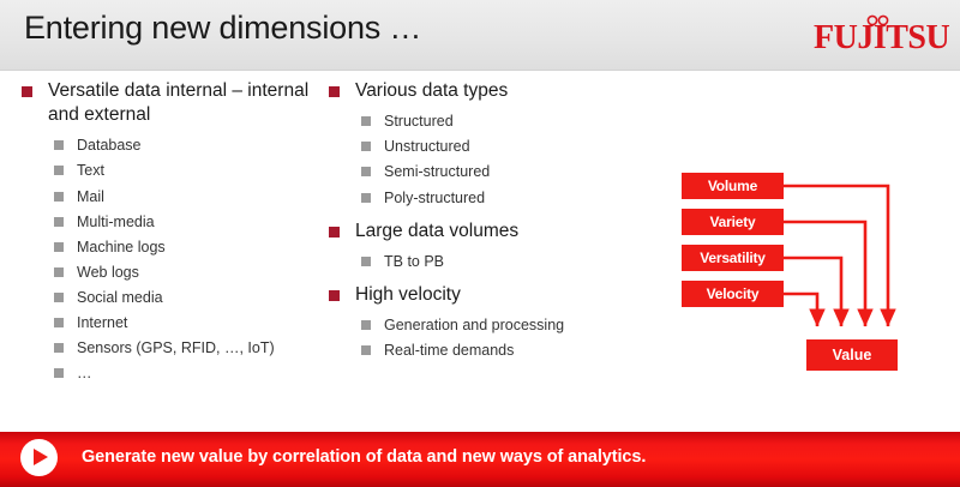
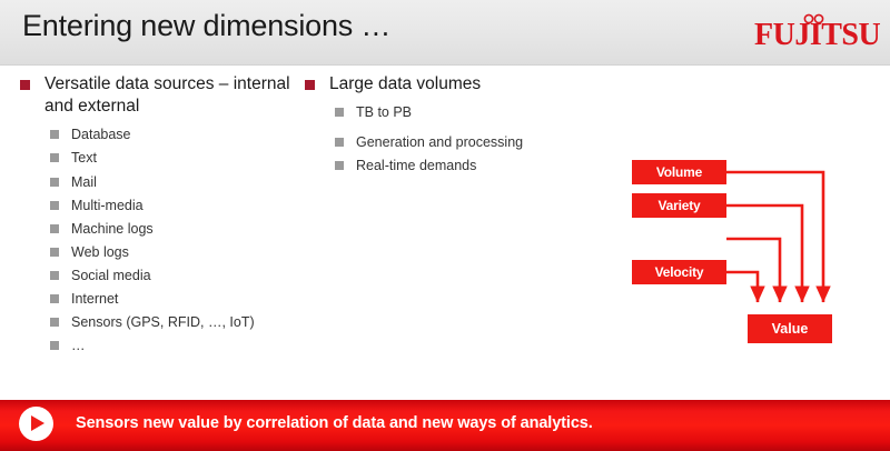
  Entering new dimensions …
  FUJITSU
- Versatile data internal – internal and external
+ Versatile data sources – internal and external
  Database
  Text
  Mail
  Multi-media
  Machine logs
  Web logs
  Social media
  Internet
  Sensors (GPS, RFID, …, IoT)
  …
- Various data types
- Structured
- Unstructured
- Semi-structured
- Poly-structured
  Large data volumes
  TB to PB
- High velocity
  Generation and processing
  Real-time demands
  Volume
  Variety
- Versatility
  Velocity
  Value
- Generate new value by correlation of data and new ways of analytics.
+ Sensors new value by correlation of data and new ways of analytics.
